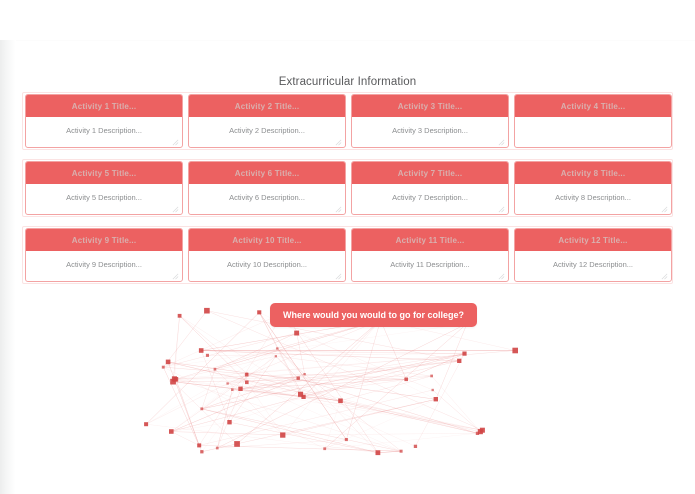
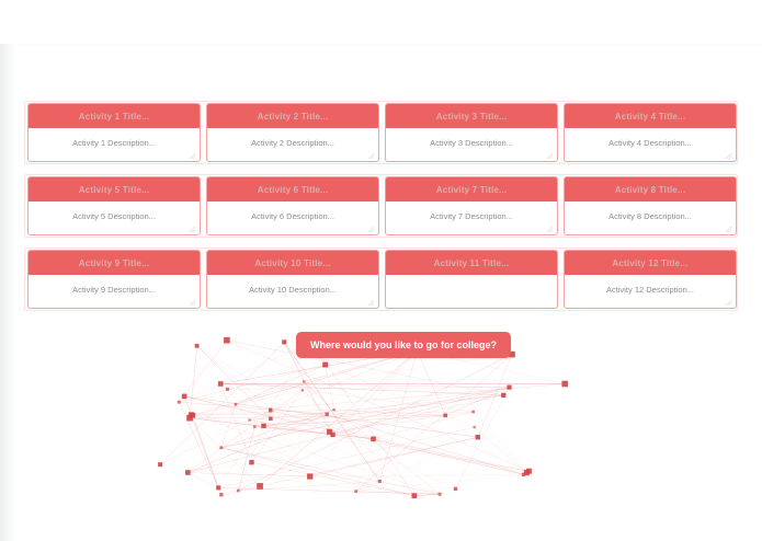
- Extracurricular Information
  Activity 1 Title...
  Activity 1 Description...
  Activity 2 Title...
  Activity 2 Description...
  Activity 3 Title...
  Activity 3 Description...
  Activity 4 Title...
+ Activity 4 Description...
  Activity 5 Title...
  Activity 5 Description...
  Activity 6 Title...
  Activity 6 Description...
  Activity 7 Title...
  Activity 7 Description...
  Activity 8 Title...
  Activity 8 Description...
  Activity 9 Title...
  Activity 9 Description...
  Activity 10 Title...
  Activity 10 Description...
  Activity 11 Title...
- Activity 11 Description...
  Activity 12 Title...
  Activity 12 Description...
- Where would you would to go for college?
+ Where would you like to go for college?
